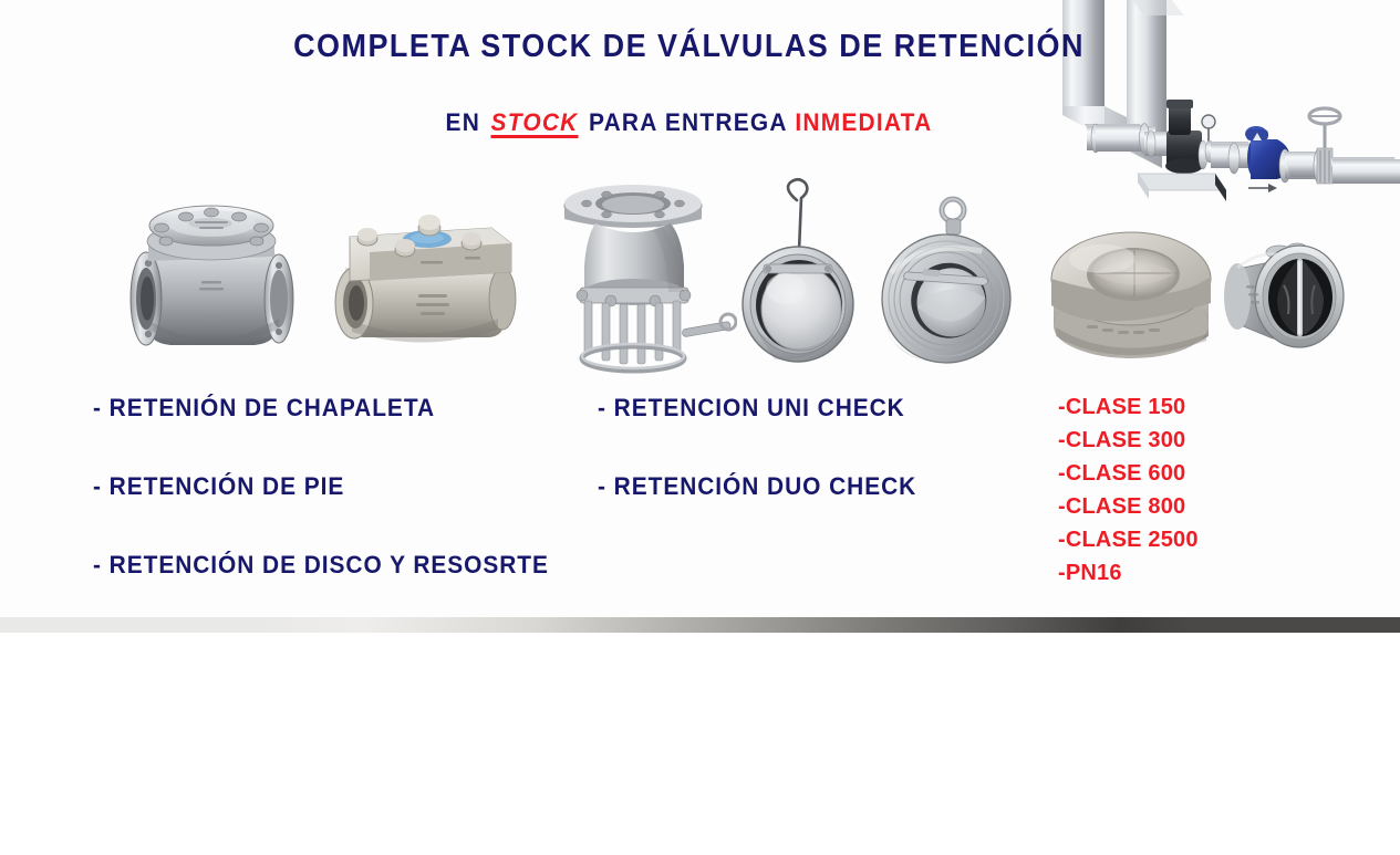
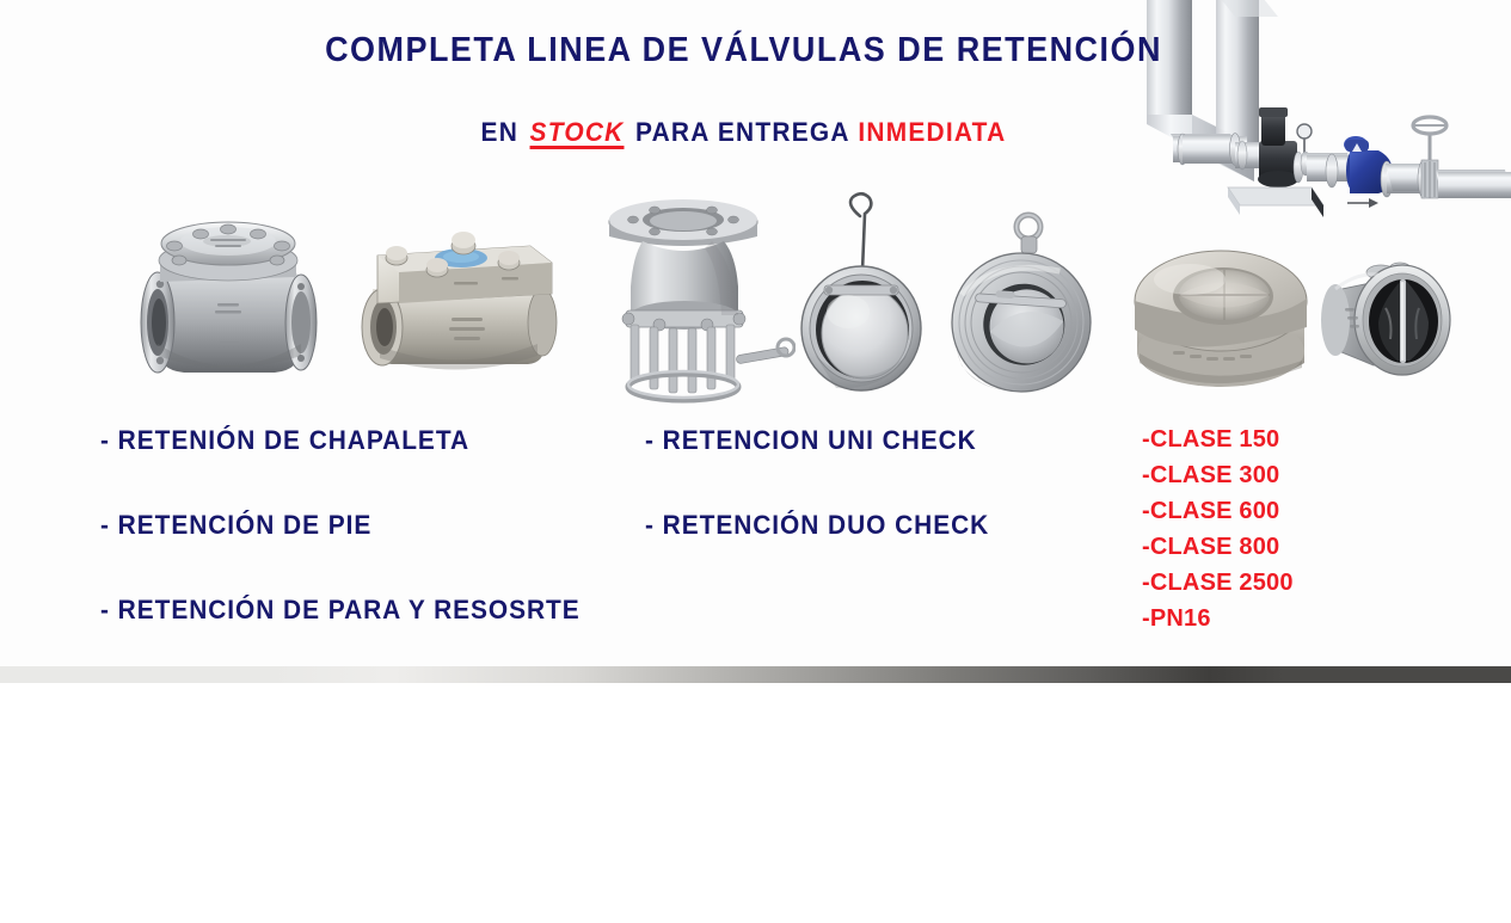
- COMPLETA STOCK DE VÁLVULAS DE RETENCIÓN
+ COMPLETA LINEA DE VÁLVULAS DE RETENCIÓN
  EN STOCK PARA ENTREGA INMEDIATA
  - RETENIÓN DE CHAPALETA
  - RETENCIÓN DE PIE
- - RETENCIÓN DE DISCO Y RESOSRTE
+ - RETENCIÓN DE PARA Y RESOSRTE
  - RETENCION UNI CHECK
  - RETENCIÓN DUO CHECK
  -CLASE 150
  -CLASE 300
  -CLASE 600
  -CLASE 800
  -CLASE 2500
  -PN16
